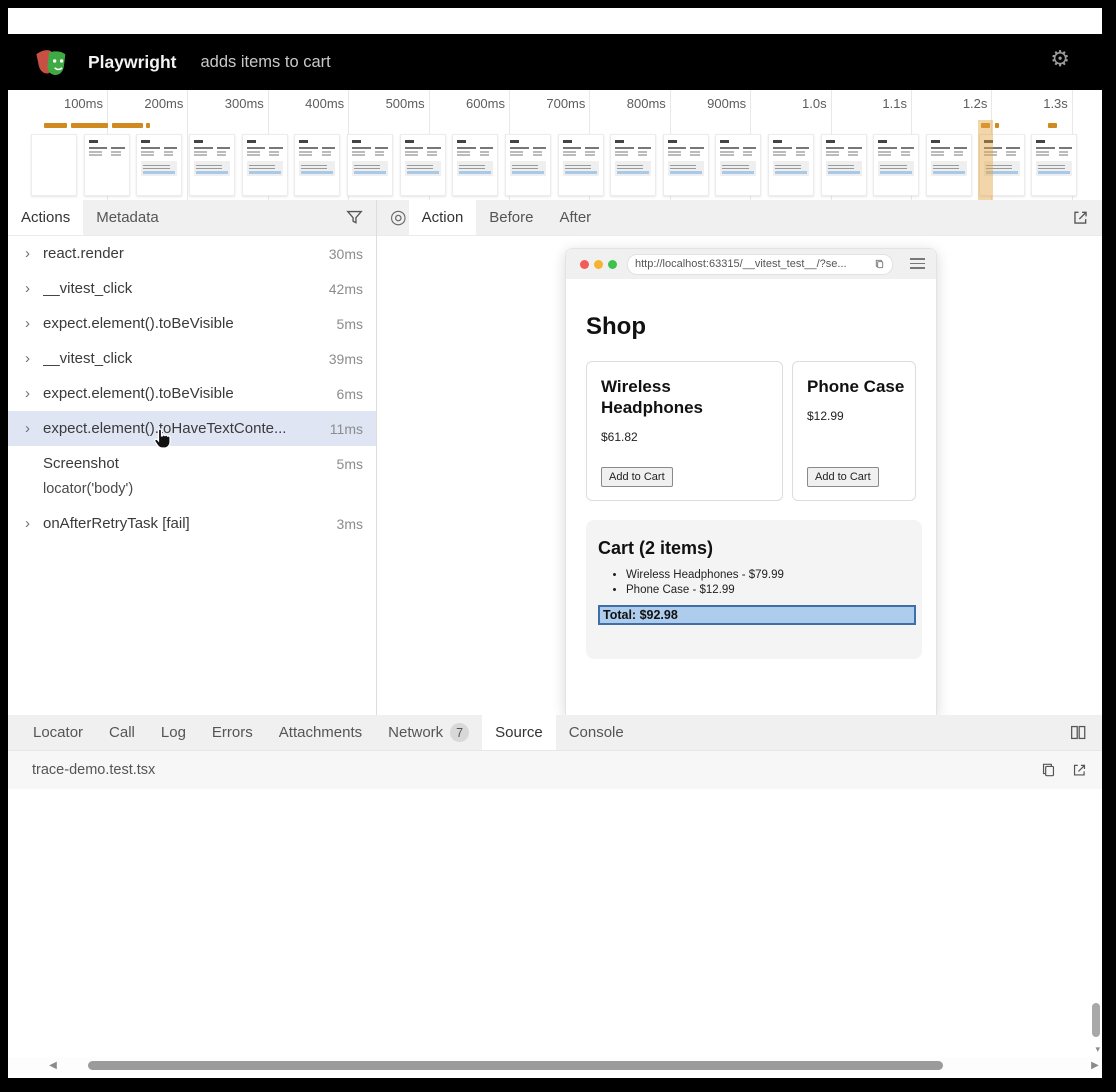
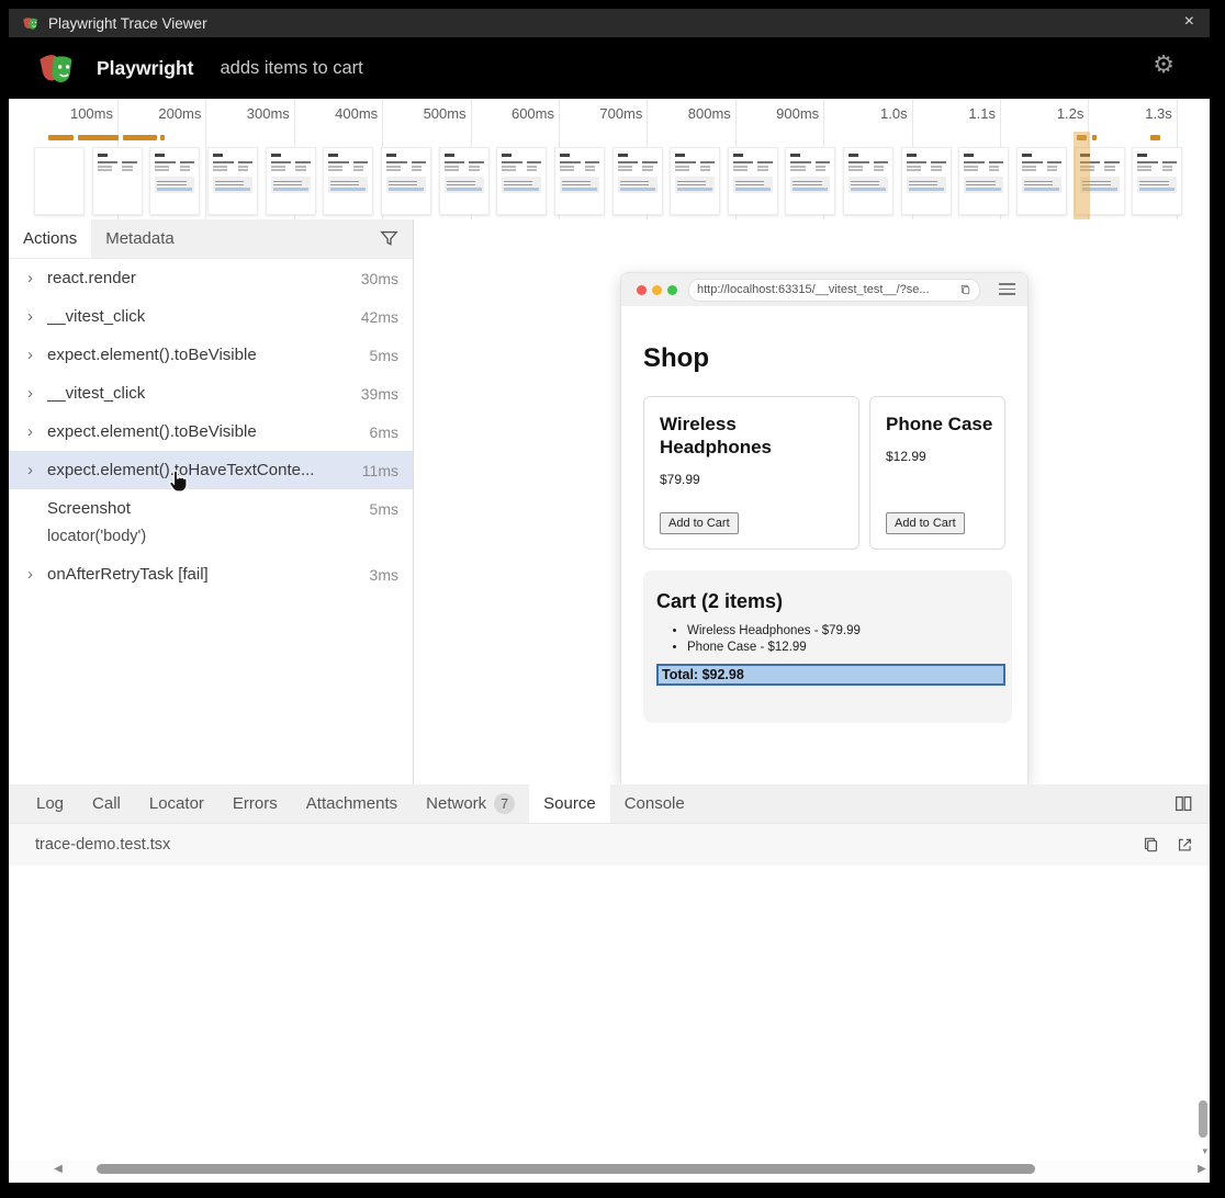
+ Playwright Trace Viewer
+ ×
  Playwright
  adds items to cart
  ⚙
  100ms
  200ms
  300ms
  400ms
  500ms
  600ms
  700ms
  800ms
  900ms
  1.0s
  1.1s
  1.2s
  1.3s
  Actions
  Metadata
  ›
  react.render
  30ms
  ›
  __vitest_click
  42ms
  ›
  expect.element().toBeVisible
  5ms
  ›
  __vitest_click
  39ms
  ›
  expect.element().toBeVisible
  6ms
  ›
  expect.element().toHaveTextConte...
  11ms
  Screenshot
  5ms
  locator('body')
  ›
  onAfterRetryTask [fail]
  3ms
- ◎
- Action
- Before
- After
  http://localhost:63315/__vitest_test__/?se...
  Shop
  Wireless Headphones
- $61.82
+ $79.99
  Add to Cart
  Phone Case
  $12.99
  Add to Cart
  Cart (2 items)
  Wireless Headphones - $79.99
  Phone Case - $12.99
  Total: $92.98
- Locator
+ Log
  Call
- Log
+ Locator
  Errors
  Attachments
  Network
  7
  Source
  Console
  trace-demo.test.tsx
  ▾
  ◀
  ▶
